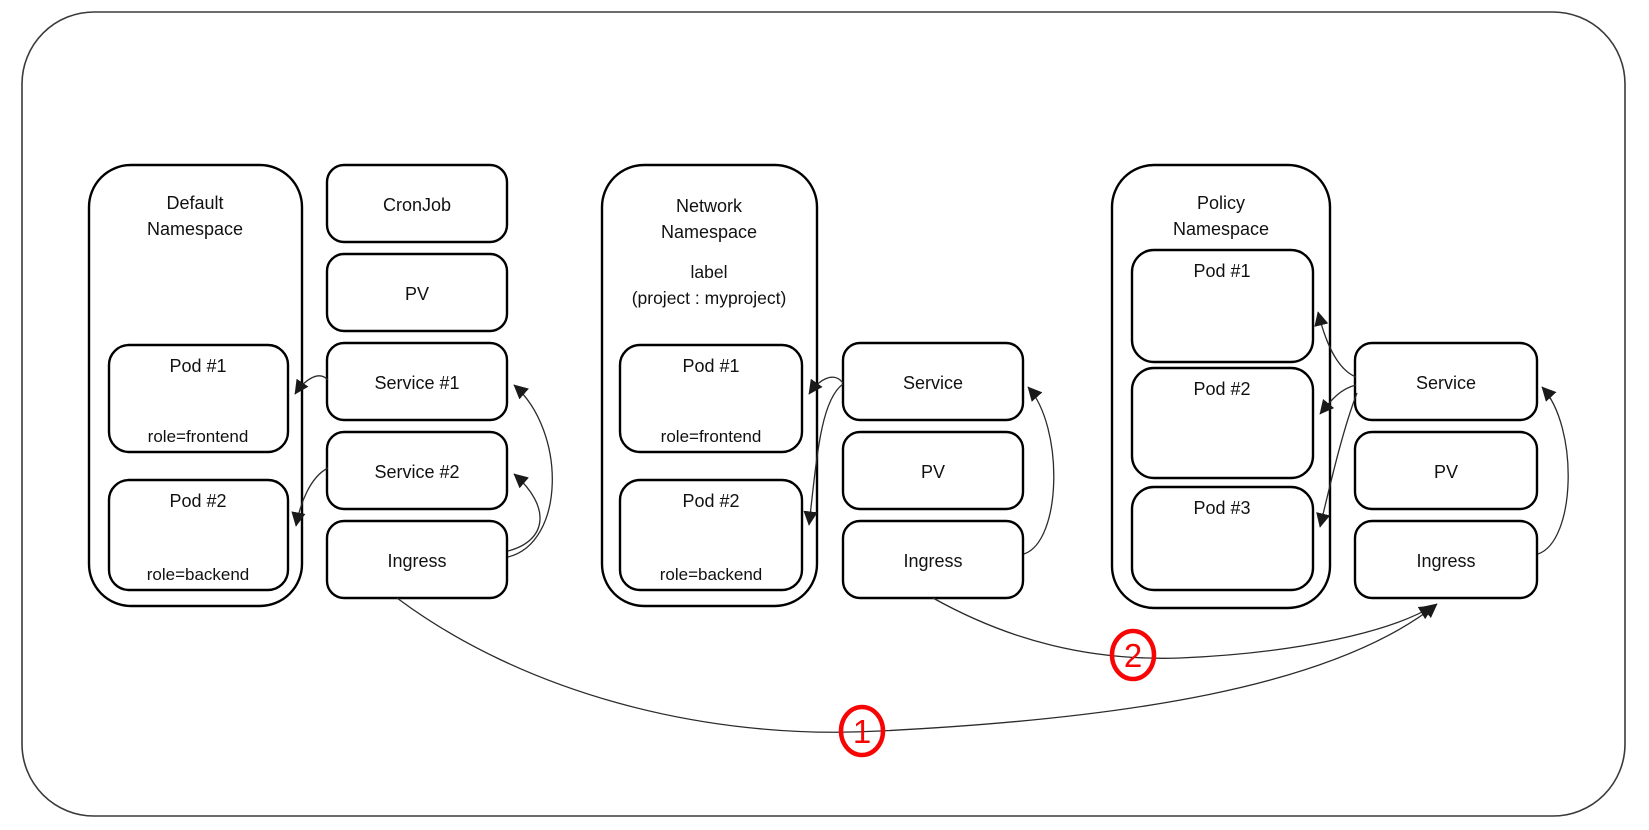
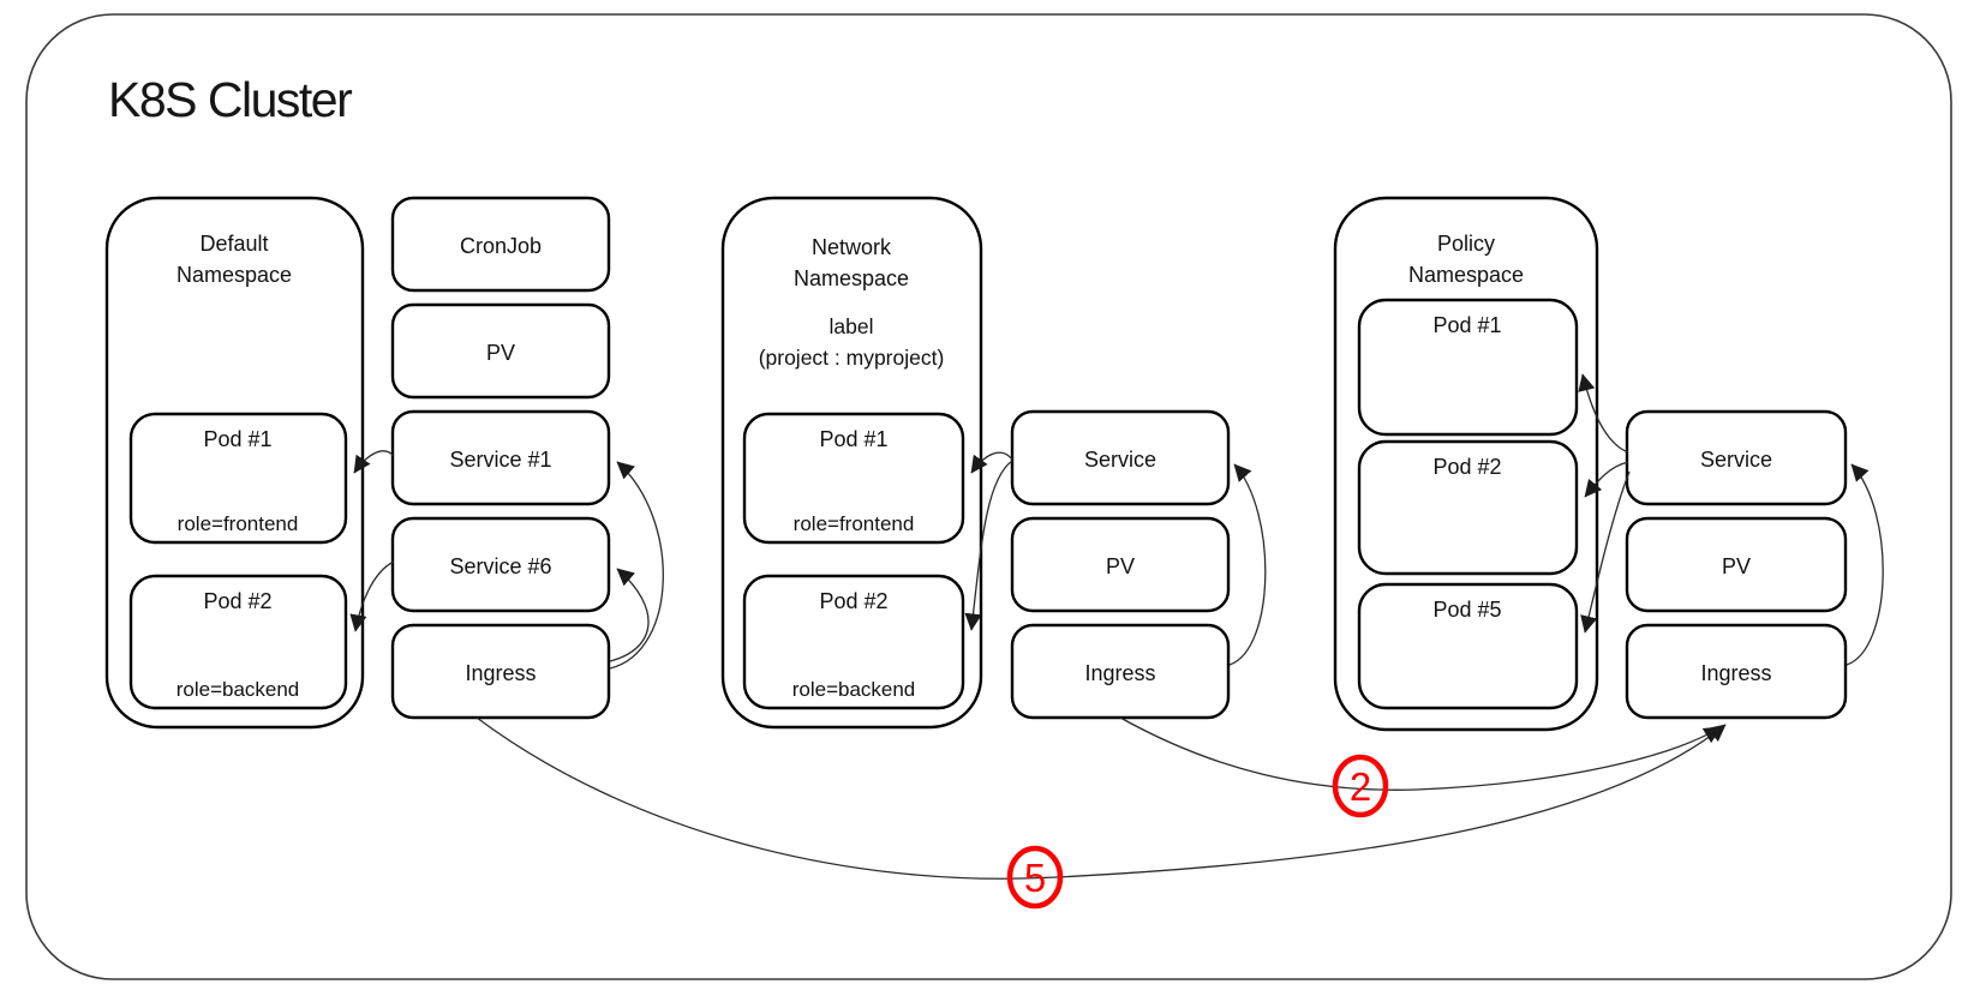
+ K8S Cluster
  Default
  Namespace
  Pod #1
  role=frontend
  Pod #2
  role=backend
  CronJob
  PV
  Service #1
- Service #2
+ Service #6
  Ingress
  Network
  Namespace
  label
  (project : myproject)
  Pod #1
  role=frontend
  Pod #2
  role=backend
  Service
  PV
  Ingress
  Policy
  Namespace
  Pod #1
  Pod #2
- Pod #3
+ Pod #5
  Service
  PV
  Ingress
- 1
+ 5
  2
